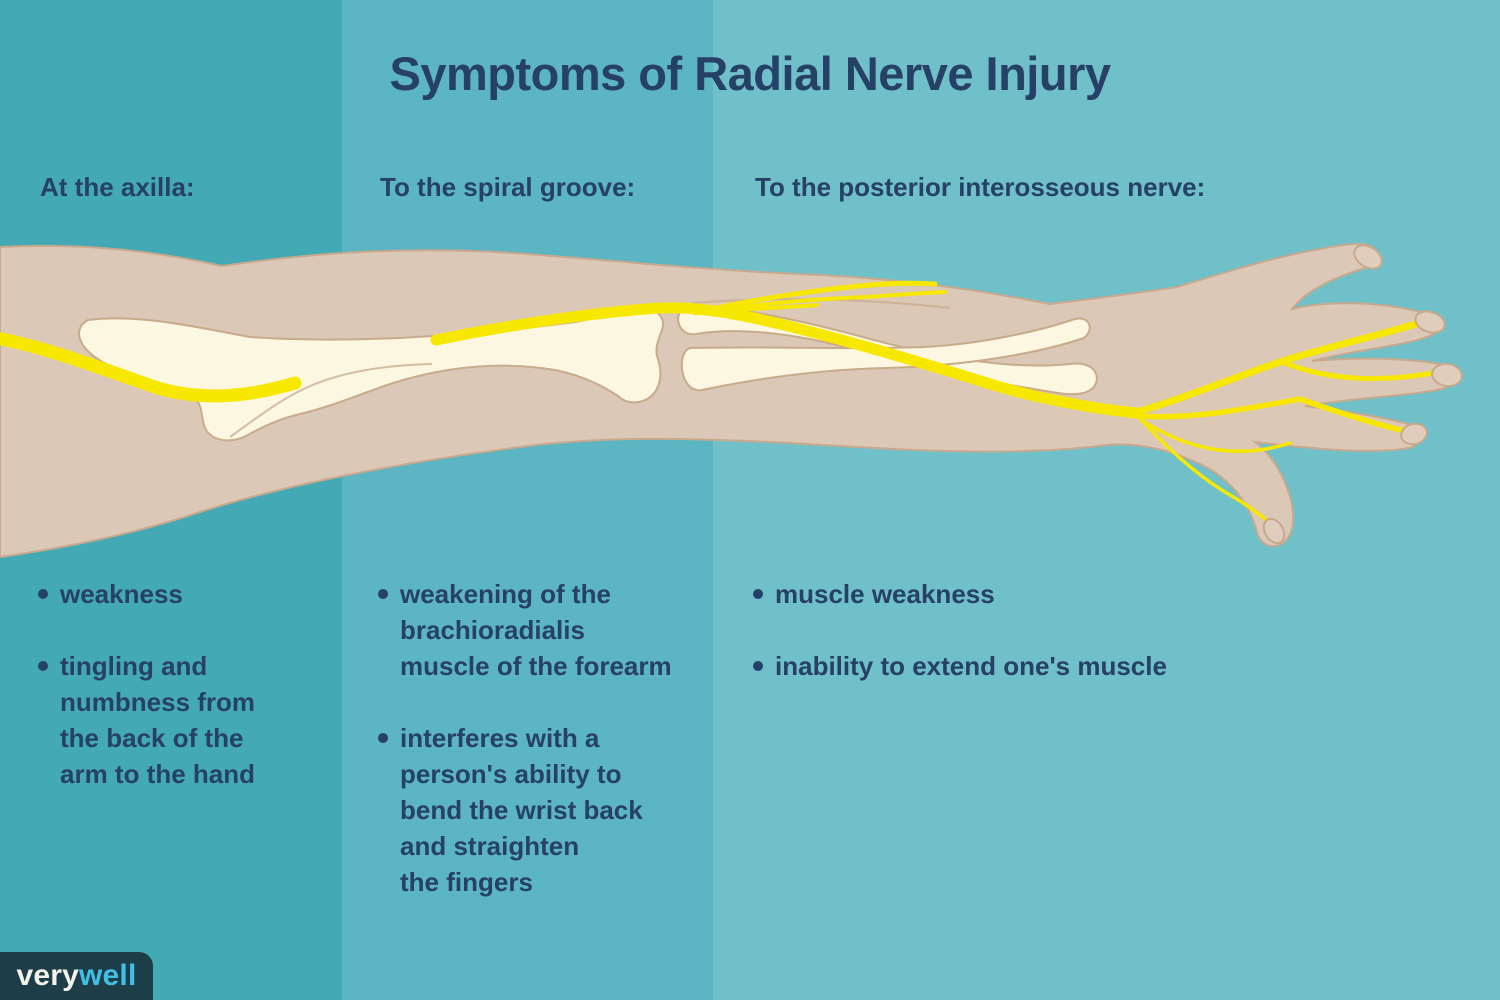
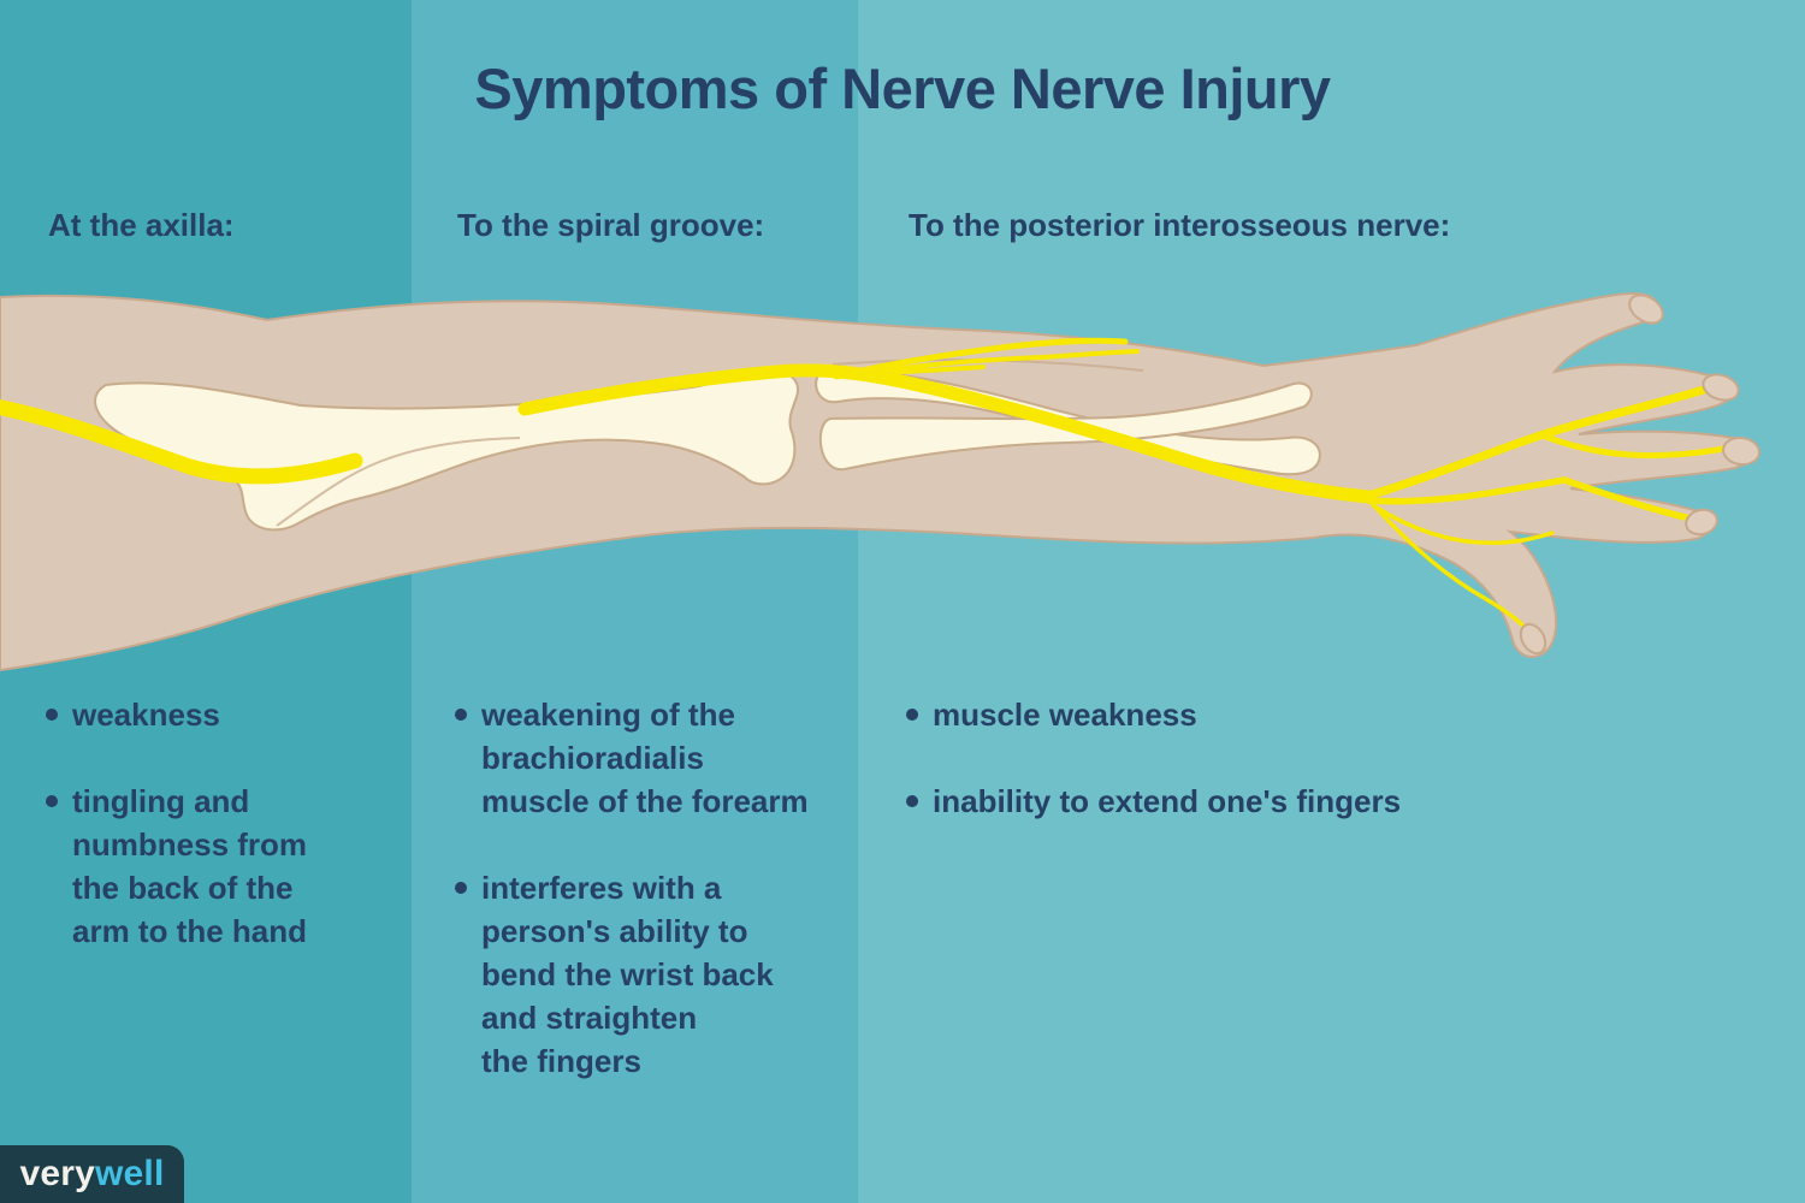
- Symptoms of Radial Nerve Injury
+ Symptoms of Nerve Nerve Injury
  At the axilla:
  To the spiral groove:
  To the posterior interosseous nerve:
  weakness
  tingling and
  numbness from
  the back of the
  arm to the hand
  weakening of the
  brachioradialis
  muscle of the forearm
  interferes with a
  person's ability to
  bend the wrist back
  and straighten
  the fingers
  muscle weakness
- inability to extend one's muscle
+ inability to extend one's fingers
  very
  well
